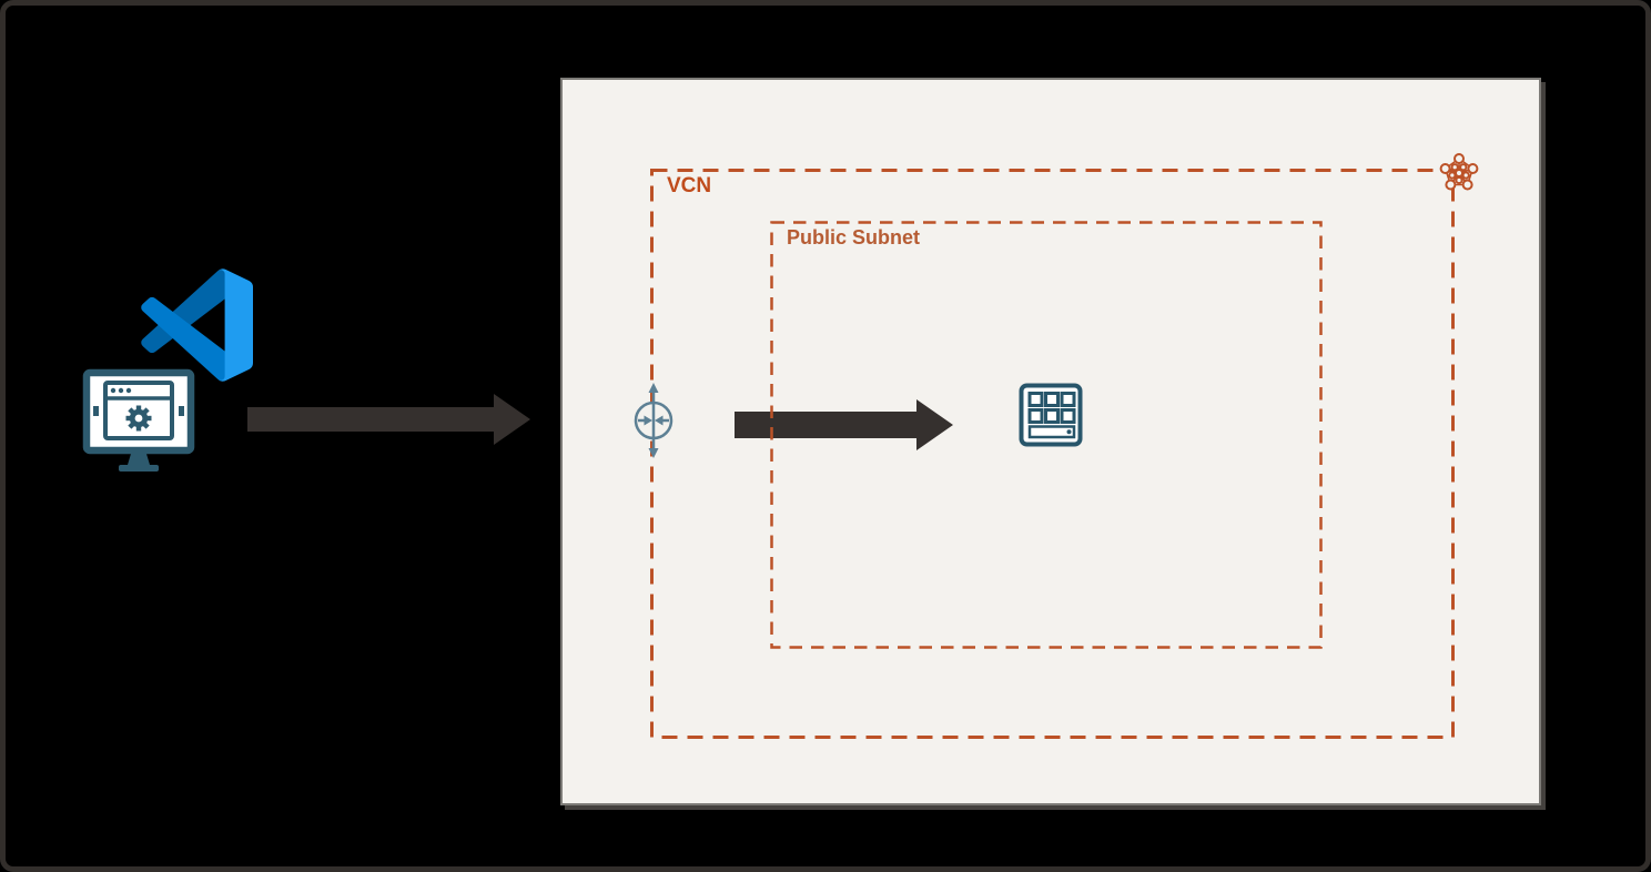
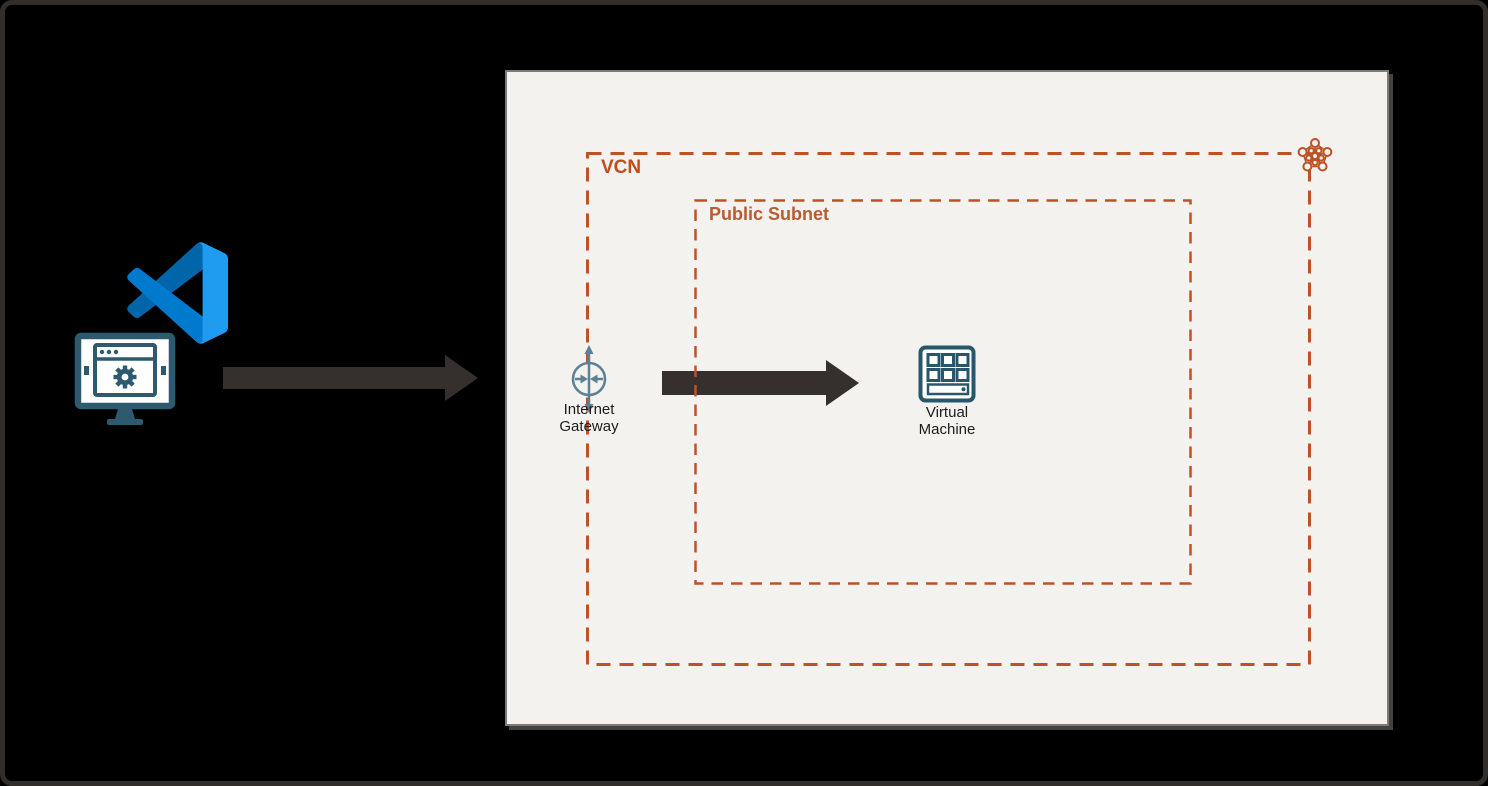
  VCN
  Public Subnet
+ Internet
+ Gateway
+ Virtual
+ Machine
